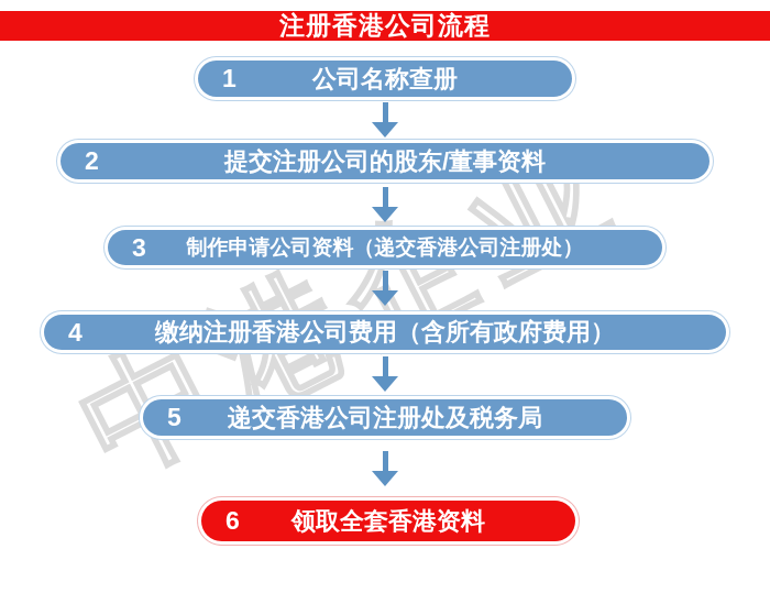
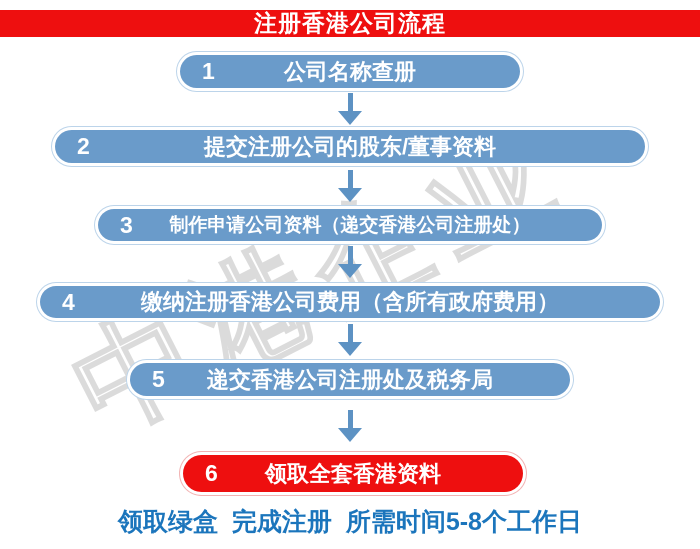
  注册香港公司流程
  1
  公司名称查册
  2
  提交注册公司的股东/董事资料
  3
  制作申请公司资料（递交香港公司注册处）
  4
  缴纳注册香港公司费用（含所有政府费用）
  5
  递交香港公司注册处及税务局
  6
  领取全套香港资料
+ 领取绿盒 完成注册 所需时间5-8个工作日
